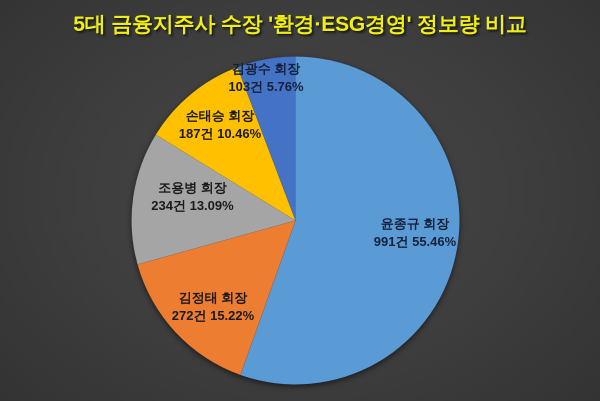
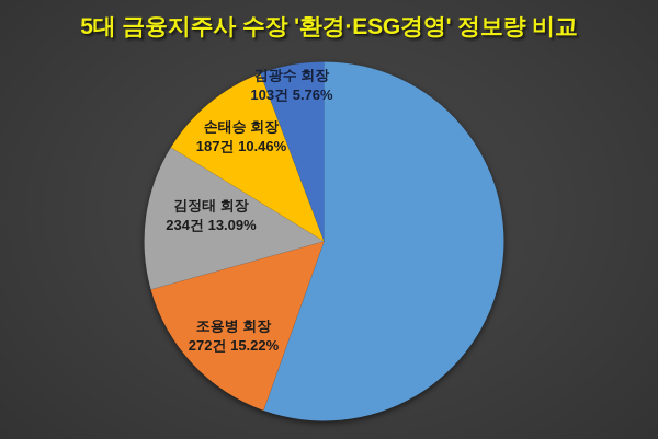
  5대 금융지주사 수장 '환경·ESG경영' 정보량 비교
- 윤종규 회장
- 991건 55.46%
- 김정태 회장
+ 조용병 회장
  272건 15.22%
- 조용병 회장
+ 김정태 회장
  234건 13.09%
  손태승 회장
  187건 10.46%
  김광수 회장
  103건 5.76%
